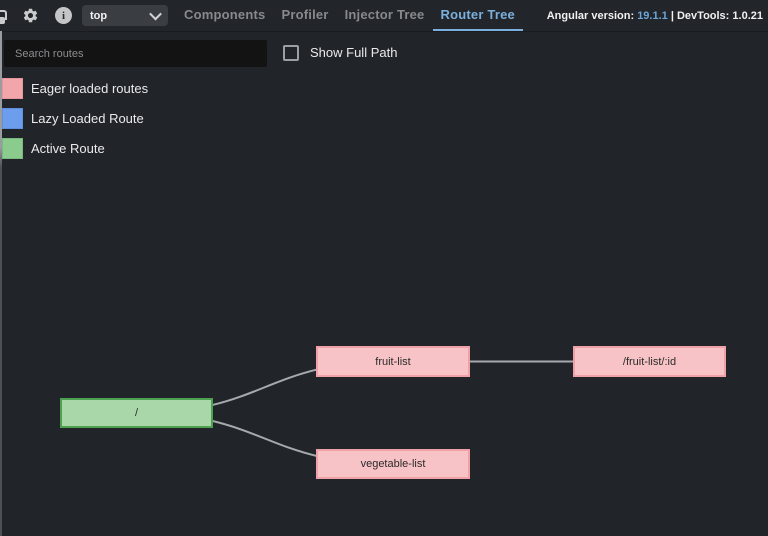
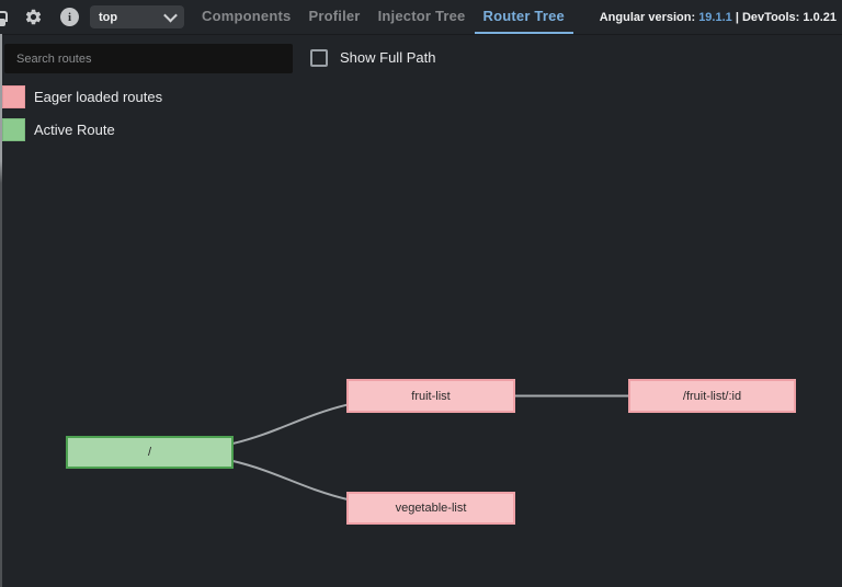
  i
  top
  Components
  Profiler
  Injector Tree
  Router Tree
  Angular version:
  19.1.1
  |
  DevTools:
  1.0.21
  Search routes
  Show Full Path
  Eager loaded routes
- Lazy Loaded Route
  Active Route
  /
  fruit-list
  /fruit-list/:id
  vegetable-list
